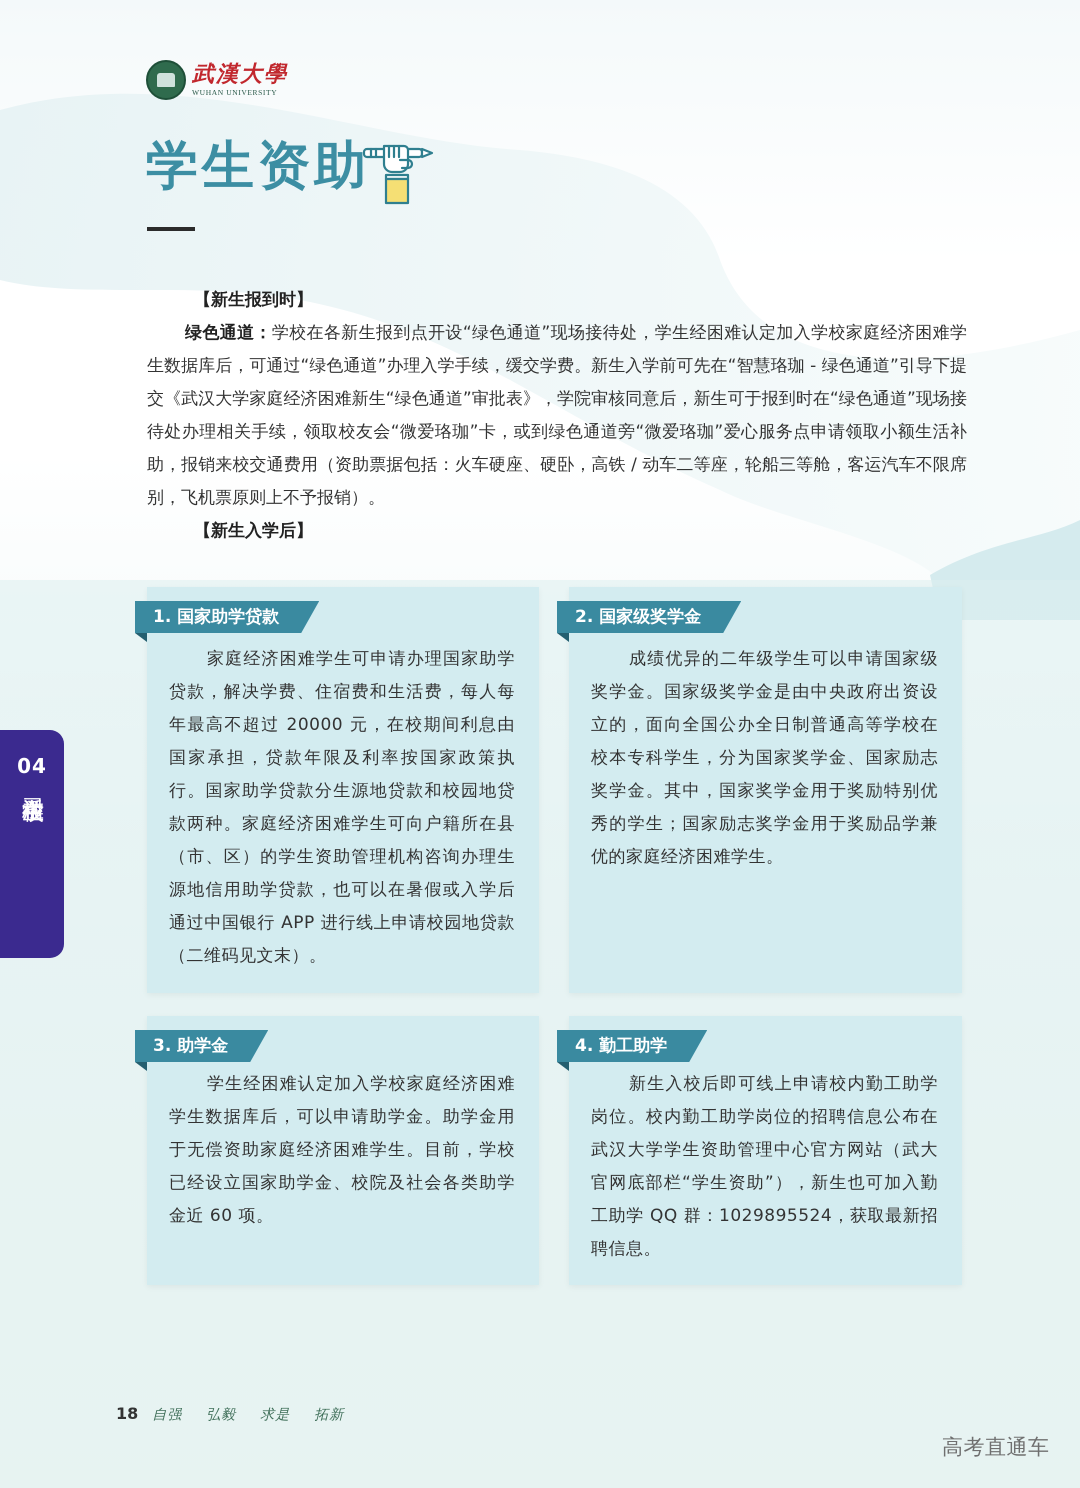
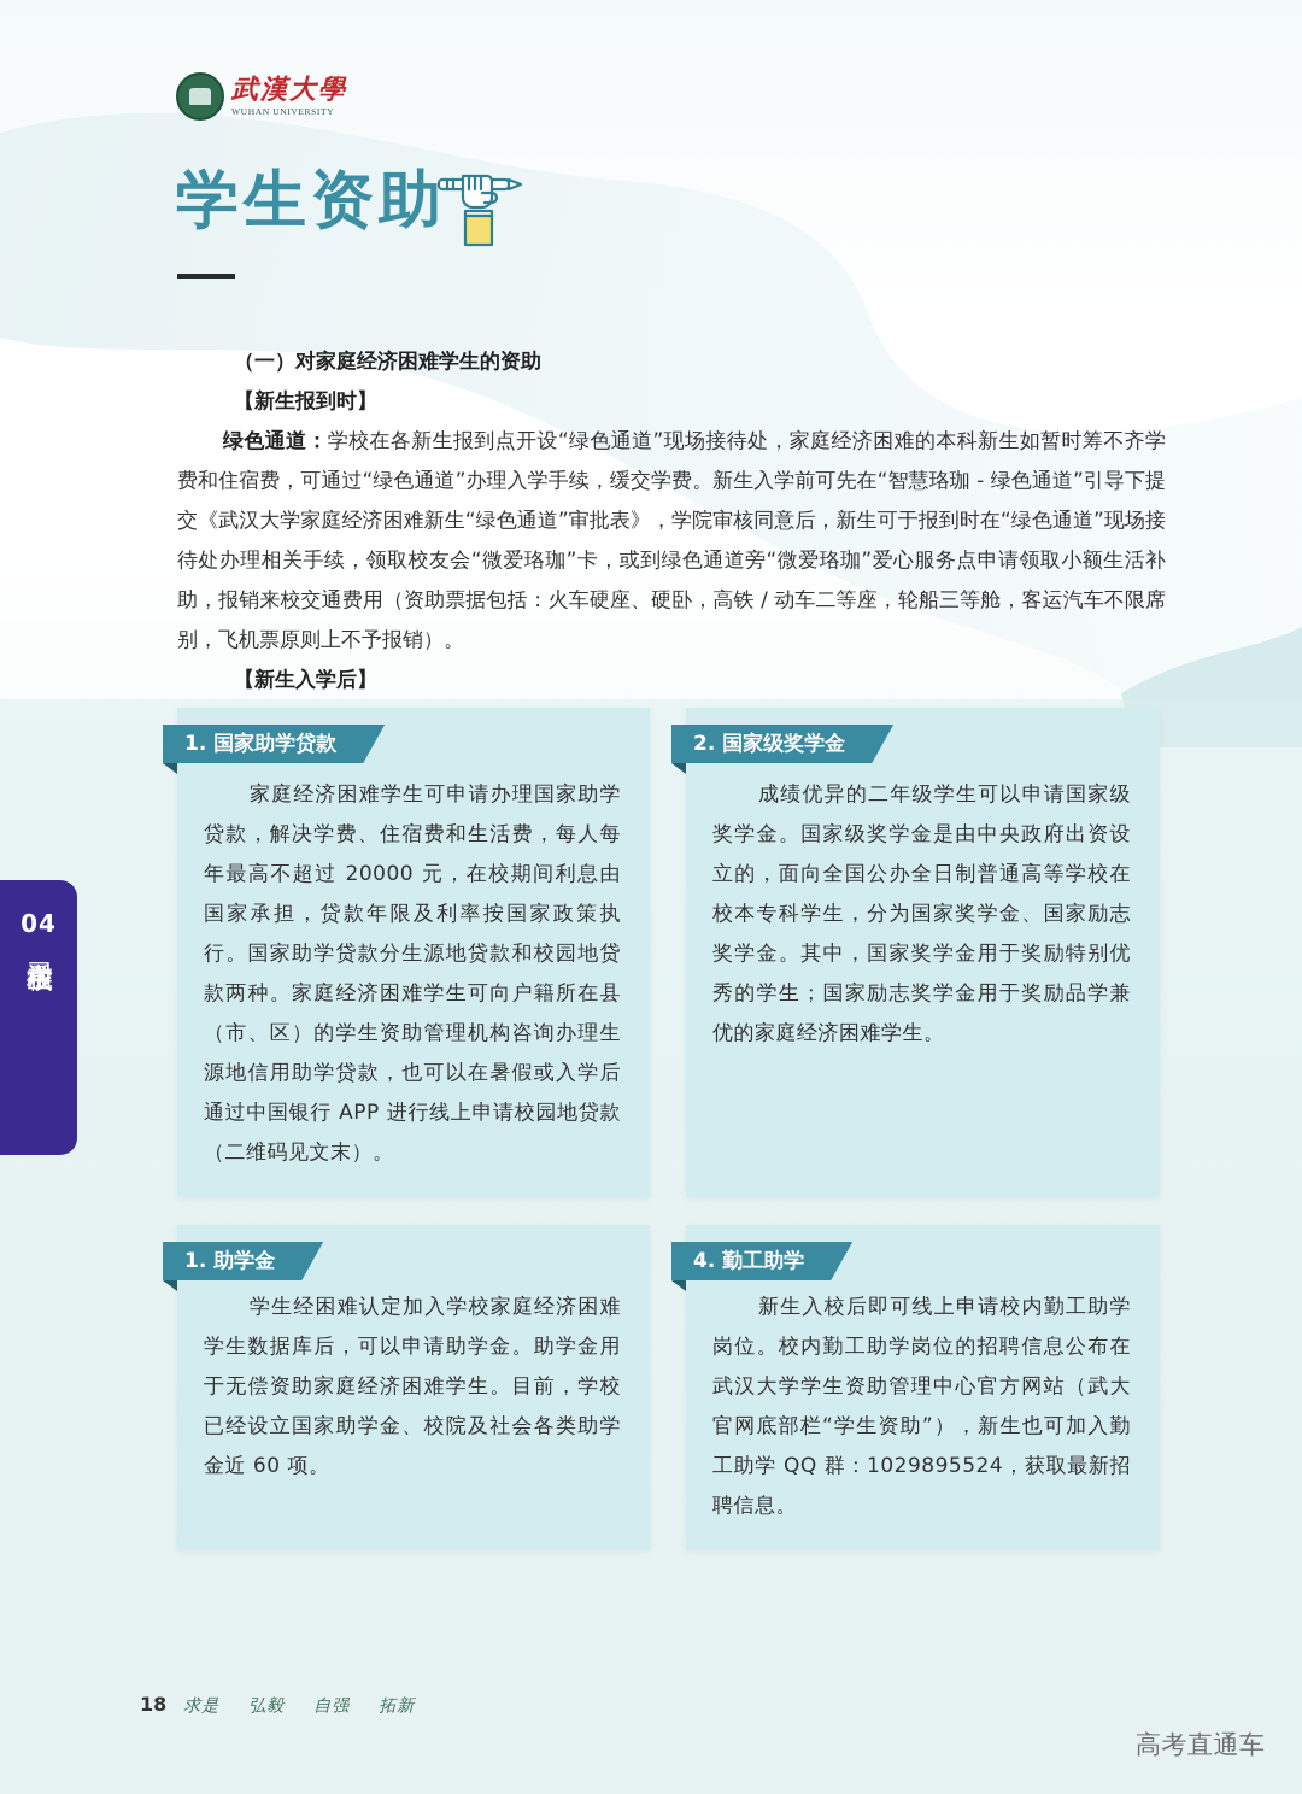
  武漢大學
  WUHAN UNIVERSITY
  学生资助
+ （一）对家庭经济困难学生的资助
  【新生报到时】
- 绿色通道：学校在各新生报到点开设“绿色通道”现场接待处，学生经困难认定加入学校家庭经济困难学生数据库后，可通过“绿色通道”办理入学手续，缓交学费。新生入学前可先在“智慧珞珈 - 绿色通道”引导下提交《武汉大学家庭经济困难新生“绿色通道”审批表》，学院审核同意后，新生可于报到时在“绿色通道”现场接待处办理相关手续，领取校友会“微爱珞珈”卡，或到绿色通道旁“微爱珞珈”爱心服务点申请领取小额生活补助，报销来校交通费用（资助票据包括：火车硬座、硬卧，高铁 / 动车二等座，轮船三等舱，客运汽车不限席别，飞机票原则上不予报销）。
+ 绿色通道：学校在各新生报到点开设“绿色通道”现场接待处，家庭经济困难的本科新生如暂时筹不齐学费和住宿费，可通过“绿色通道”办理入学手续，缓交学费。新生入学前可先在“智慧珞珈 - 绿色通道”引导下提交《武汉大学家庭经济困难新生“绿色通道”审批表》，学院审核同意后，新生可于报到时在“绿色通道”现场接待处办理相关手续，领取校友会“微爱珞珈”卡，或到绿色通道旁“微爱珞珈”爱心服务点申请领取小额生活补助，报销来校交通费用（资助票据包括：火车硬座、硬卧，高铁 / 动车二等座，轮船三等舱，客运汽车不限席别，飞机票原则上不予报销）。
  【新生入学后】
  1. 国家助学贷款
  家庭经济困难学生可申请办理国家助学贷款，解决学费、住宿费和生活费，每人每年最高不超过 20000 元，在校期间利息由国家承担，贷款年限及利率按国家政策执行。国家助学贷款分生源地贷款和校园地贷款两种。家庭经济困难学生可向户籍所在县（市、区）的学生资助管理机构咨询办理生源地信用助学贷款，也可以在暑假或入学后通过中国银行 APP 进行线上申请校园地贷款（二维码见文末）。
  2. 国家级奖学金
  成绩优异的二年级学生可以申请国家级奖学金。国家级奖学金是由中央政府出资设立的，面向全国公办全日制普通高等学校在校本专科学生，分为国家奖学金、国家励志奖学金。其中，国家奖学金用于奖励特别优秀的学生；国家励志奖学金用于奖励品学兼优的家庭经济困难学生。
- 3. 助学金
+ 1. 助学金
  学生经困难认定加入学校家庭经济困难学生数据库后，可以申请助学金。助学金用于无偿资助家庭经济困难学生。目前，学校已经设立国家助学金、校院及社会各类助学金近 60 项。
  4. 勤工助学
  新生入校后即可线上申请校内勤工助学岗位。校内勤工助学岗位的招聘信息公布在武汉大学学生资助管理中心官方网站（武大官网底部栏“学生资助”），新生也可加入勤工助学 QQ 群：1029895524，获取最新招聘信息。
  04
  18
- 自强
+ 求是
  弘毅
- 求是
+ 自强
  拓新
  高考直通车
